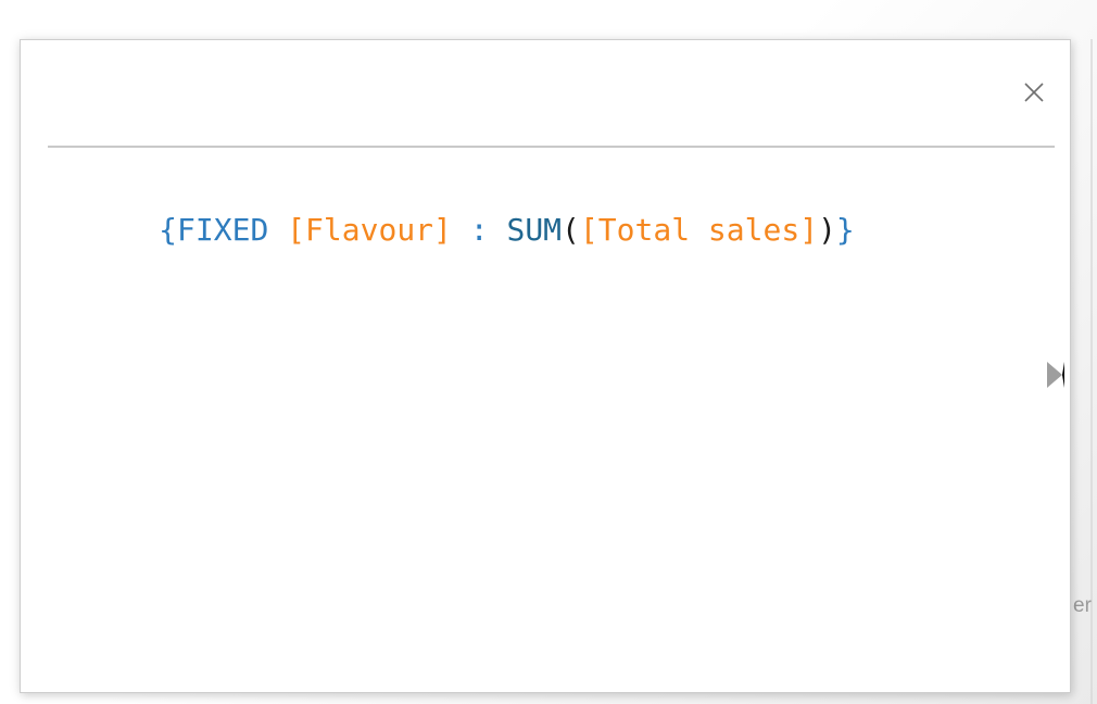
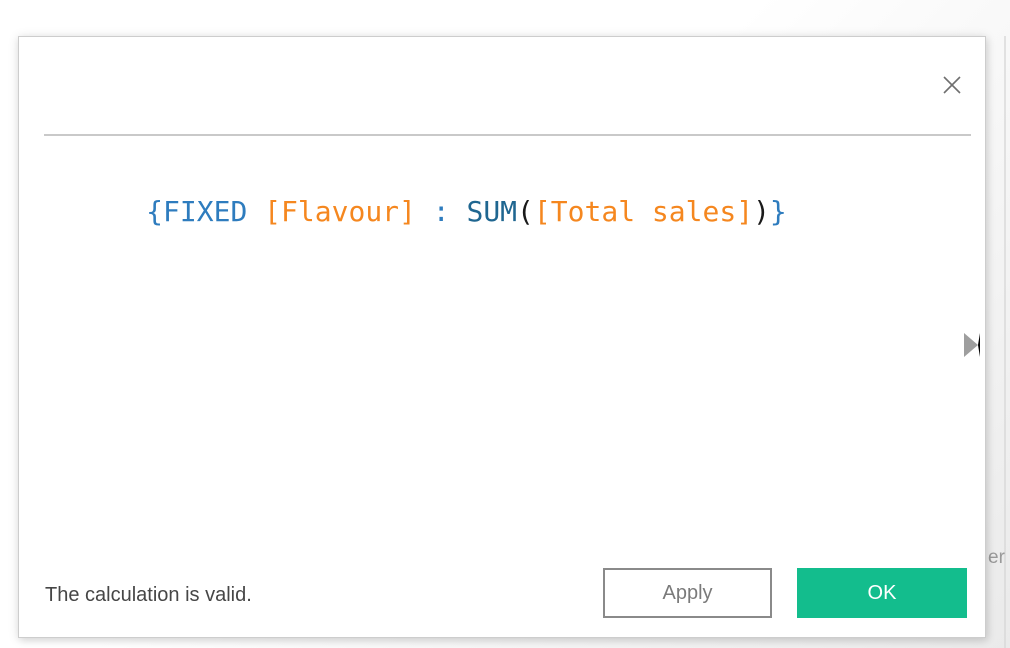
  er
  {FIXED [Flavour] : SUM([Total sales])}
+ The calculation is valid.
+ Apply
+ OK
